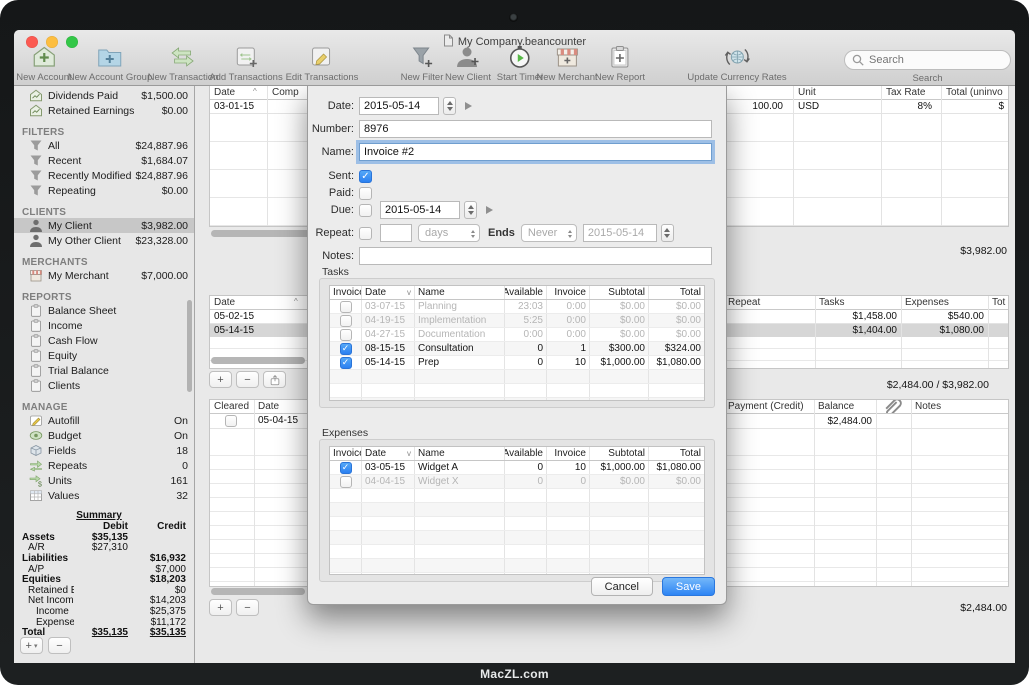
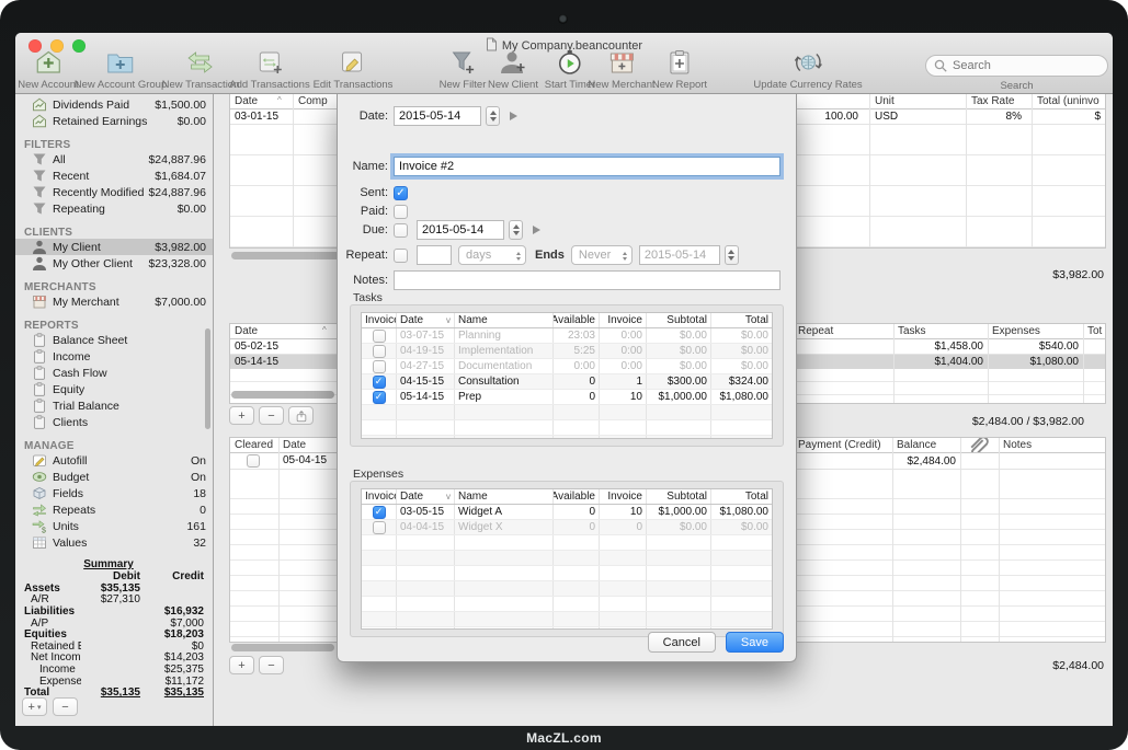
  My Company.beancounter
  New Account
  New Account Group
  New Transaction
  Add Transactions
  Edit Transactions
  New Filter
  New Client
  Start Timer
  New Merchant
  New Report
  Update Currency Rates
  Search
  Search
  Dividends Paid
  $1,500.00
  Retained Earnings
  $0.00
  FILTERS
  All
  $24,887.96
  Recent
  $1,684.07
  Recently Modified
  $24,887.96
  Repeating
  $0.00
  CLIENTS
  My Client
  $3,982.00
  My Other Client
  $23,328.00
  MERCHANTS
  My Merchant
  $7,000.00
  REPORTS
  Balance Sheet
  Income
  Cash Flow
  Equity
  Trial Balance
  Clients
  MANAGE
  Autofill
  On
  Budget
  On
  Fields
  18
  Repeats
  0
  Units
  161
  Values
  32
  Summary
  Debit
  Credit
  Assets
  $35,135
  A/R
  $27,310
  Liabilities
  $16,932
  A/P
  $7,000
  Equities
  $18,203
  $0
  Net Incom
  $14,203
  Income
  $25,375
  Expense
  $11,172
  Total
  $35,135
  $35,135
  +
  −
  Date
  ^
  Comp
  Unit
  Tax Rate
  Total (uninvo
  03-01-15
  100.00
  USD
  8%
  $
  $3,982.00
  Date
  ^
  05-02-15
  05-14-15
  +
  −
  Repeat
  Tasks
  Expenses
  Tot
  $1,458.00
  $540.00
  $1,404.00
  $1,080.00
  $2,484.00 / $3,982.00
  Cleared
  Date
  05-04-15
  +
  −
  Payment (Credit)
  Balance
  Notes
  $2,484.00
  $2,484.00
  Date:
  2015-05-14
- Number:
- 8976
  Name:
  Invoice #2
  Sent:
  ✓
  Paid:
  Due:
  2015-05-14
  Repeat:
  days
  Ends
  Never
  2015-05-14
  Notes:
  Tasks
  Invoice
  Date
  v
  Name
  Available
  Invoice
  Subtotal
  Total
  03-07-15
  Planning
  23:03
  0:00
  $0.00
  $0.00
  04-19-15
  Implementation
  5:25
  0:00
  $0.00
  $0.00
  04-27-15
  Documentation
  0:00
  0:00
  $0.00
  $0.00
  ✓
- 08-15-15
+ 04-15-15
  Consultation
  0
  1
  $300.00
  $324.00
  ✓
  05-14-15
  Prep
  0
  10
  $1,000.00
  $1,080.00
  Expenses
  Invoice
  Date
  v
  Name
  Available
  Invoice
  Subtotal
  Total
  ✓
  03-05-15
  Widget A
  0
  10
  $1,000.00
  $1,080.00
  04-04-15
  Widget X
  0
  0
  $0.00
  $0.00
  Cancel
  Save
  MacZL.com
